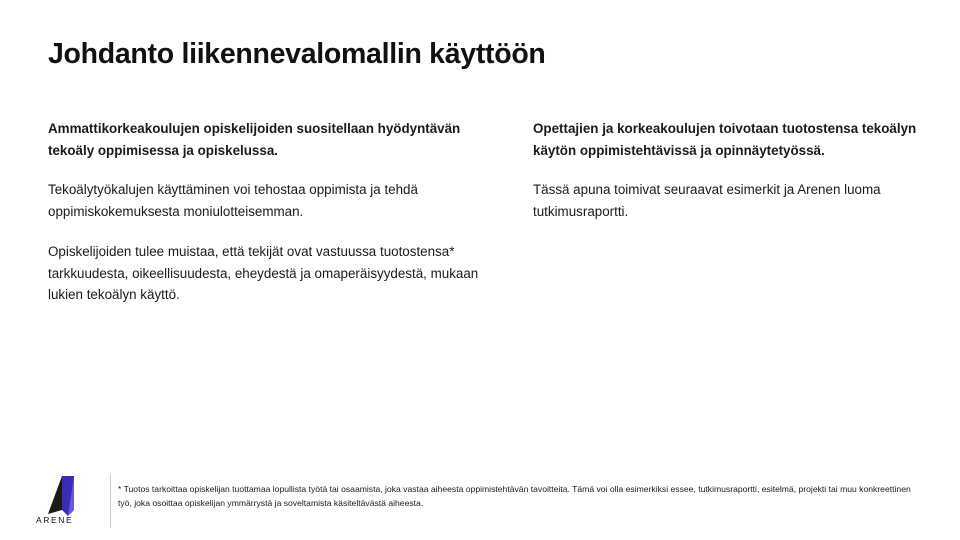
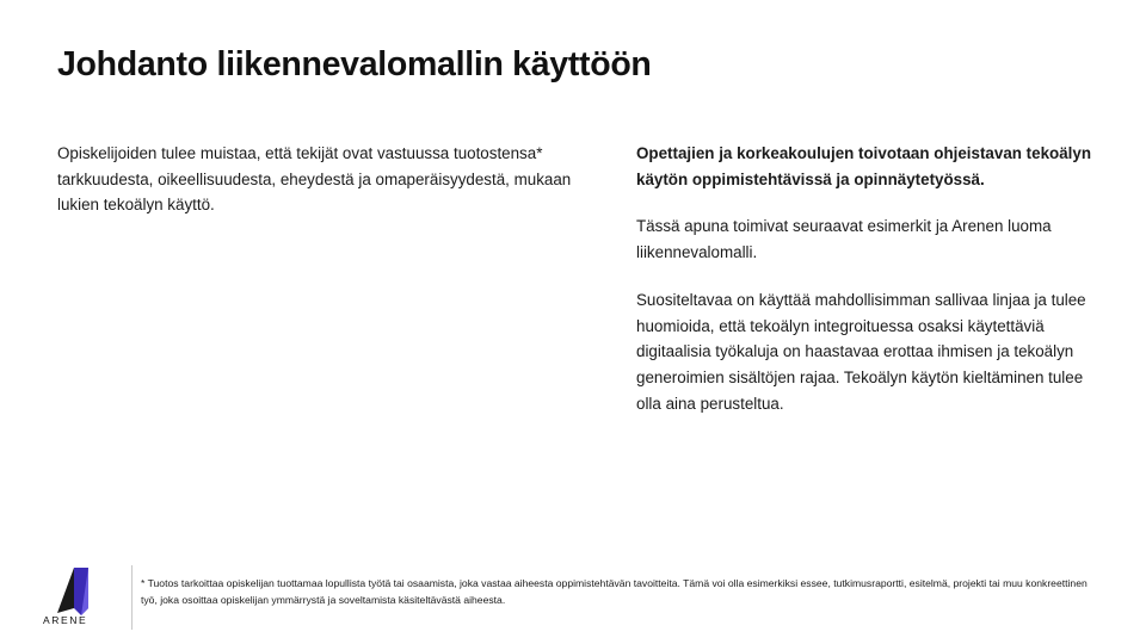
  Johdanto liikennevalomallin käyttöön
- Ammattikorkeakoulujen opiskelijoiden suositellaan hyödyntävän tekoäly oppimisessa ja opiskelussa.
- Tekoälytyökalujen käyttäminen voi tehostaa oppimista ja tehdä oppimiskokemuksesta moniulotteisemman.
  Opiskelijoiden tulee muistaa, että tekijät ovat vastuussa tuotostensa* tarkkuudesta, oikeellisuudesta, eheydestä ja omaperäisyydestä, mukaan lukien tekoälyn käyttö.
- Opettajien ja korkeakoulujen toivotaan tuotostensa tekoälyn käytön oppimistehtävissä ja opinnäytetyössä.
+ Opettajien ja korkeakoulujen toivotaan ohjeistavan tekoälyn käytön oppimistehtävissä ja opinnäytetyössä.
- Tässä apuna toimivat seuraavat esimerkit ja Arenen luoma tutkimusraportti.
+ Tässä apuna toimivat seuraavat esimerkit ja Arenen luoma liikennevalomalli.
+ Suositeltavaa on käyttää mahdollisimman sallivaa linjaa ja tulee huomioida, että tekoälyn integroituessa osaksi käytettäviä digitaalisia työkaluja on haastavaa erottaa ihmisen ja tekoälyn generoimien sisältöjen rajaa. Tekoälyn käytön kieltäminen tulee olla aina perusteltua.
  ARENE
  * Tuotos tarkoittaa opiskelijan tuottamaa lopullista työtä tai osaamista, joka vastaa aiheesta oppimistehtävän tavoitteita. Tämä voi olla esimerkiksi essee, tutkimusraportti, esitelmä, projekti tai muu konkreettinen työ, joka osoittaa opiskelijan ymmärrystä ja soveltamista käsiteltävästä aiheesta.
